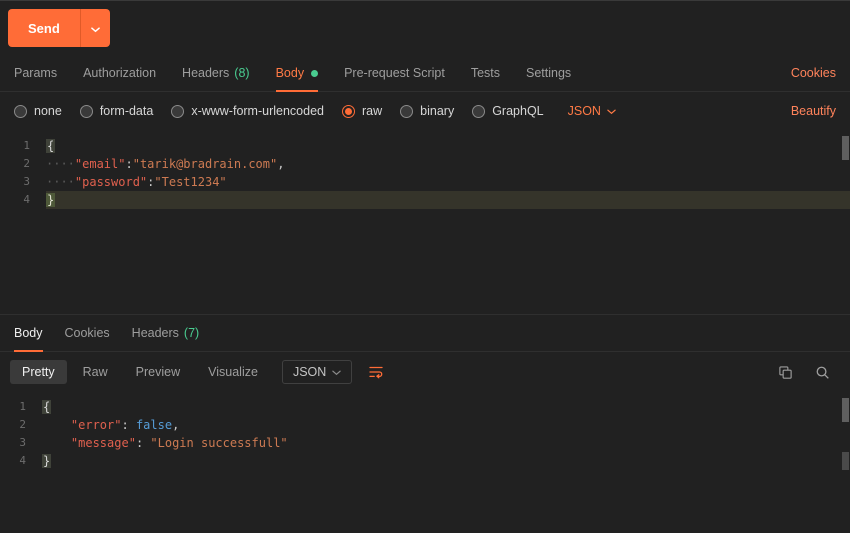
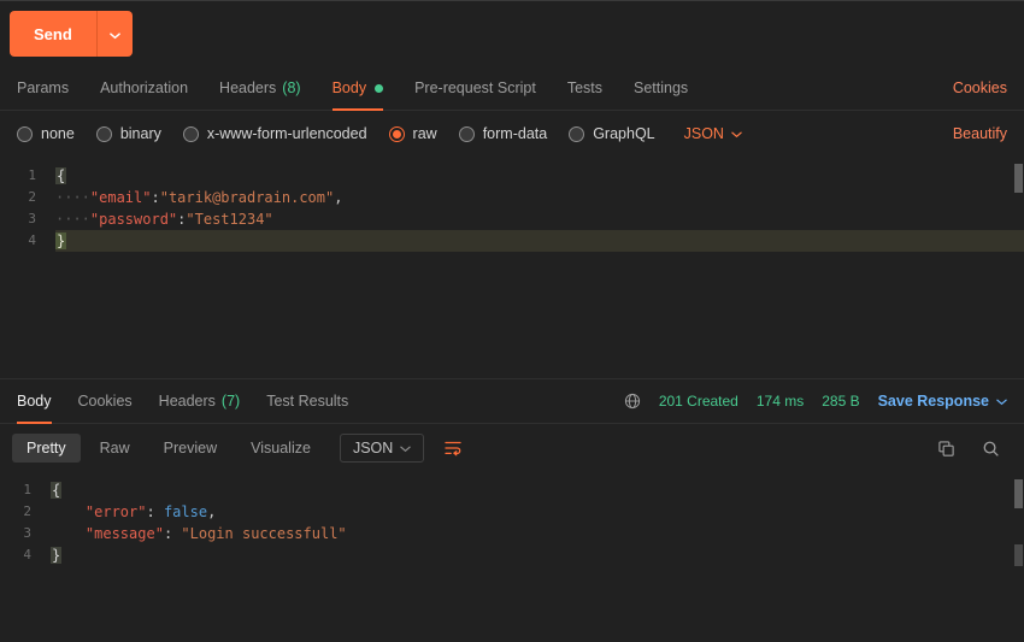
  Send
  Params
  Authorization
  Headers
  (8)
  Body
  Pre-request Script
  Tests
  Settings
  Cookies
  none
- form-data
+ binary
  x-www-form-urlencoded
  raw
- binary
+ form-data
  GraphQL
  JSON
  Beautify
  1
  {
  2
  ····"email":"tarik@bradrain.com",
  3
  ····"password":"Test1234"
  4
  }
  Body
  Cookies
  Headers
  (7)
+ Test Results
+ 201 Created
+ 174 ms
+ 285 B
+ Save Response
  Pretty
  Raw
  Preview
  Visualize
  JSON
  1
  {
  2
  "error": false,
  3
  "message": "Login successfull"
  4
  }
